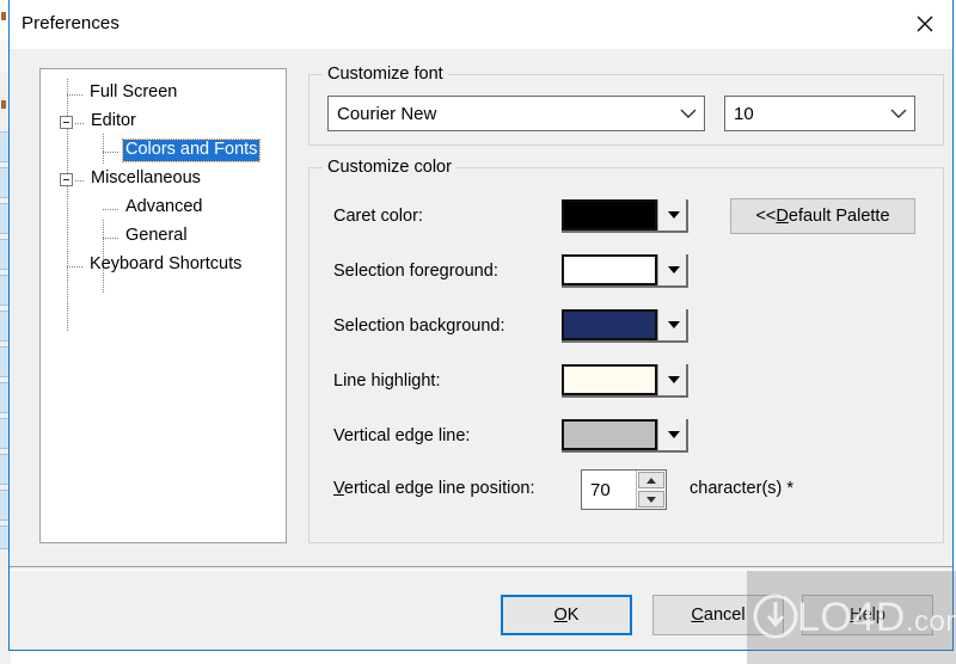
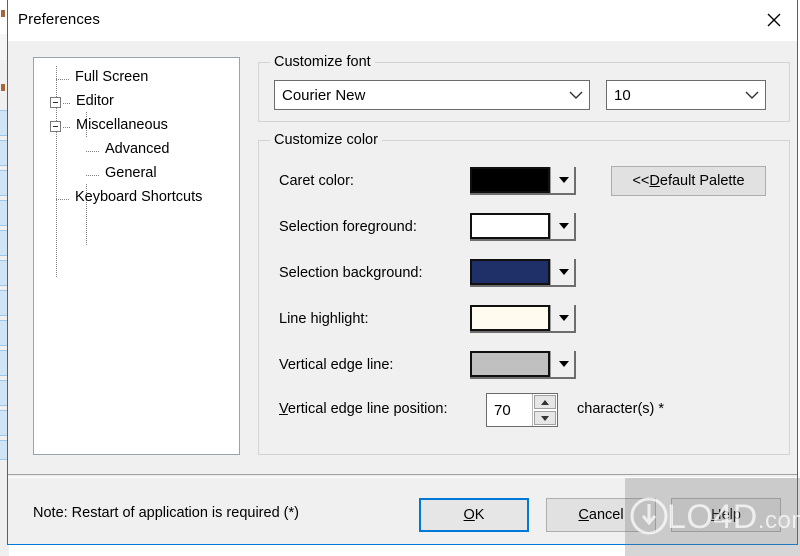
  Preferences
  Full Screen
  Editor
- Colors and Fonts
  Miscellaneous
  Advanced
  General
  Keyboard Shortcuts
  Customize font
  Courier New
  10
  Customize color
  Caret color:
  Selection foreground:
  Selection background:
  Line highlight:
  Vertical edge line:
  <<
  D
  efault Palette
  Vertical edge line position:
  70
  character(s) *
+ Note: Restart of application is required (*)
  O
  K
  C
  ancel
  H
  elp
  LO4D.co
